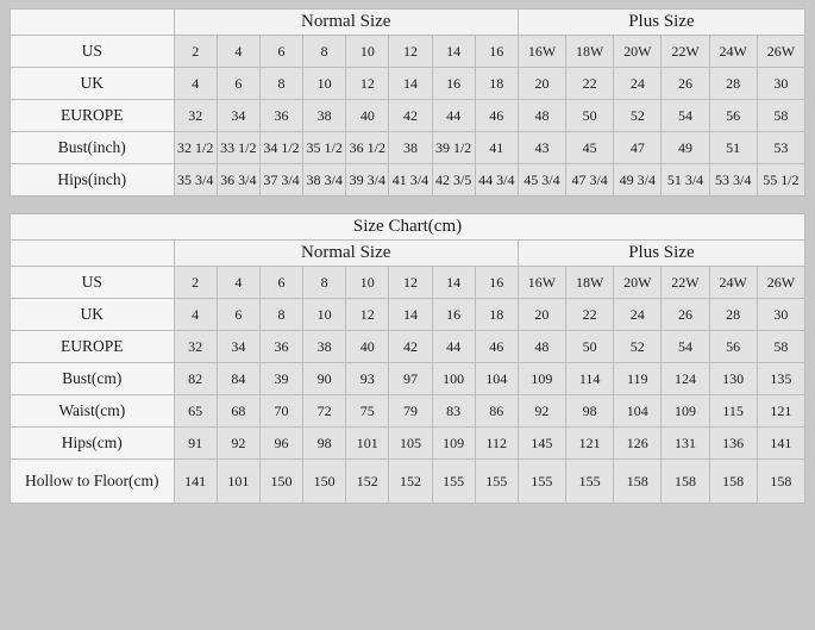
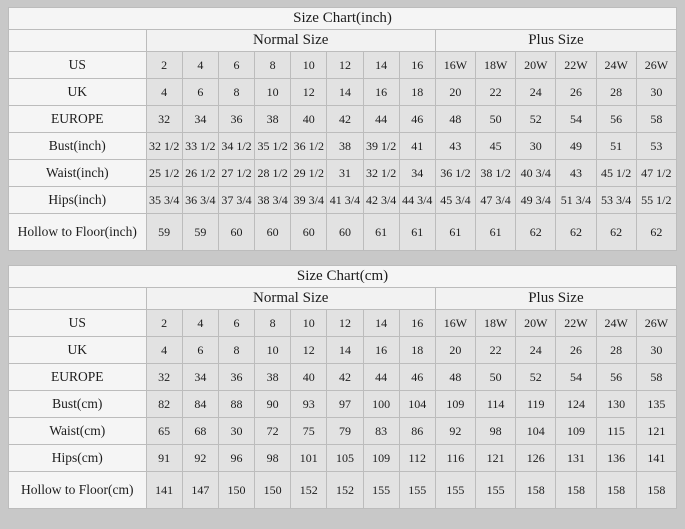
+ Size Chart(inch)
  	Normal Size	Plus Size
  US	2	4	6	8	10	12	14	16	16W	18W	20W	22W	24W	26W
  UK	4	6	8	10	12	14	16	18	20	22	24	26	28	30
  EUROPE	32	34	36	38	40	42	44	46	48	50	52	54	56	58
- Bust(inch)	32 1/2	33 1/2	34 1/2	35 1/2	36 1/2	38	39 1/2	41	43	45	47	49	51	53
+ Bust(inch)	32 1/2	33 1/2	34 1/2	35 1/2	36 1/2	38	39 1/2	41	43	45	30	49	51	53
+ Waist(inch)	25 1/2	26 1/2	27 1/2	28 1/2	29 1/2	31	32 1/2	34	36 1/2	38 1/2	40 3/4	43	45 1/2	47 1/2
- Hips(inch)	35 3/4	36 3/4	37 3/4	38 3/4	39 3/4	41 3/4	42 3/5	44 3/4	45 3/4	47 3/4	49 3/4	51 3/4	53 3/4	55 1/2
+ Hips(inch)	35 3/4	36 3/4	37 3/4	38 3/4	39 3/4	41 3/4	42 3/4	44 3/4	45 3/4	47 3/4	49 3/4	51 3/4	53 3/4	55 1/2
+ Hollow to Floor(inch)	59	59	60	60	60	60	61	61	61	61	62	62	62	62
  Size Chart(cm)
  	Normal Size	Plus Size
  US	2	4	6	8	10	12	14	16	16W	18W	20W	22W	24W	26W
  UK	4	6	8	10	12	14	16	18	20	22	24	26	28	30
  EUROPE	32	34	36	38	40	42	44	46	48	50	52	54	56	58
- Bust(cm)	82	84	39	90	93	97	100	104	109	114	119	124	130	135
+ Bust(cm)	82	84	88	90	93	97	100	104	109	114	119	124	130	135
- Waist(cm)	65	68	70	72	75	79	83	86	92	98	104	109	115	121
+ Waist(cm)	65	68	30	72	75	79	83	86	92	98	104	109	115	121
- Hips(cm)	91	92	96	98	101	105	109	112	145	121	126	131	136	141
+ Hips(cm)	91	92	96	98	101	105	109	112	116	121	126	131	136	141
- Hollow to Floor(cm)	141	101	150	150	152	152	155	155	155	155	158	158	158	158
+ Hollow to Floor(cm)	141	147	150	150	152	152	155	155	155	155	158	158	158	158
